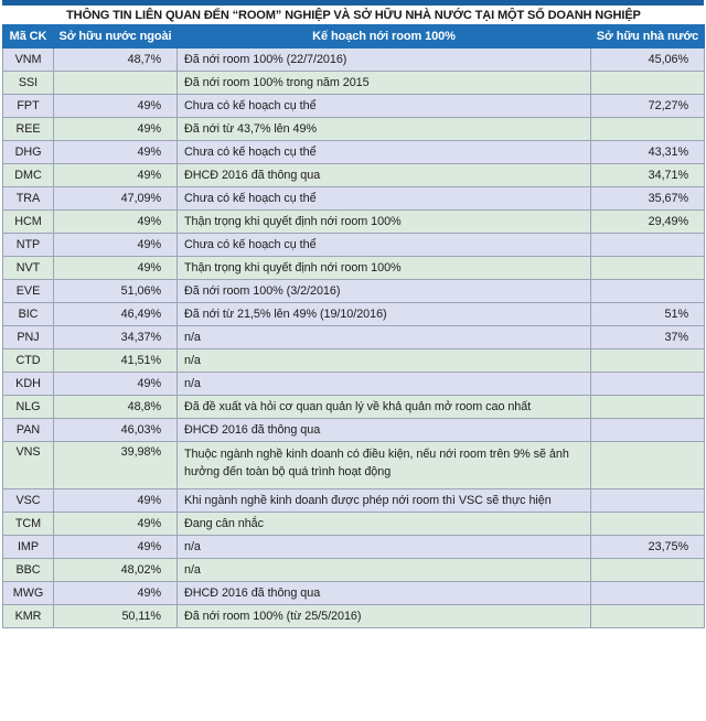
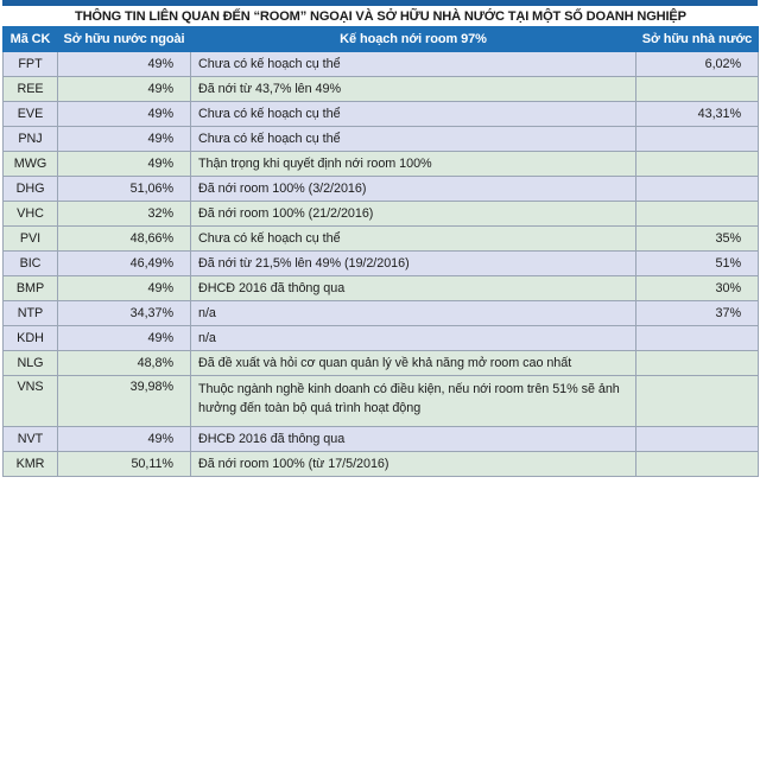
- THÔNG TIN LIÊN QUAN ĐẾN “ROOM” NGHIỆP VÀ SỞ HỮU NHÀ NƯỚC TẠI MỘT SỐ DOANH NGHIỆP
+ THÔNG TIN LIÊN QUAN ĐẾN “ROOM” NGOẠI VÀ SỞ HỮU NHÀ NƯỚC TẠI MỘT SỐ DOANH NGHIỆP
- Mã CK	Sở hữu nước ngoài	Kế hoạch nới room 100%	Sở hữu nhà nước
+ Mã CK	Sở hữu nước ngoài	Kế hoạch nới room 97%	Sở hữu nhà nước
- VNM	48,7%	Đã nới room 100% (22/7/2016)	45,06%
- SSI		Đã nới room 100% trong năm 2015
- FPT	49%	Chưa có kế hoạch cụ thể	72,27%
+ FPT	49%	Chưa có kế hoạch cụ thể	6,02%
  REE	49%	Đã nới từ 43,7% lên 49%
- DHG	49%	Chưa có kế hoạch cụ thể	43,31%
+ EVE	49%	Chưa có kế hoạch cụ thể	43,31%
- DMC	49%	ĐHCĐ 2016 đã thông qua	34,71%
- TRA	47,09%	Chưa có kế hoạch cụ thể	35,67%
- HCM	49%	Thận trọng khi quyết định nới room 100%	29,49%
- NTP	49%	Chưa có kế hoạch cụ thể
+ PNJ	49%	Chưa có kế hoạch cụ thể
- NVT	49%	Thận trọng khi quyết định nới room 100%
+ MWG	49%	Thận trọng khi quyết định nới room 100%
- EVE	51,06%	Đã nới room 100% (3/2/2016)
+ DHG	51,06%	Đã nới room 100% (3/2/2016)
+ VHC	32%	Đã nới room 100% (21/2/2016)
+ PVI	48,66%	Chưa có kế hoạch cụ thể	35%
- BIC	46,49%	Đã nới từ 21,5% lên 49% (19/10/2016)	51%
+ BIC	46,49%	Đã nới từ 21,5% lên 49% (19/2/2016)	51%
+ BMP	49%	ĐHCĐ 2016 đã thông qua	30%
- PNJ	34,37%	n/a	37%
+ NTP	34,37%	n/a	37%
- CTD	41,51%	n/a
  KDH	49%	n/a
- NLG	48,8%	Đã đề xuất và hỏi cơ quan quản lý về khả quản mở room cao nhất
+ NLG	48,8%	Đã đề xuất và hỏi cơ quan quản lý về khả năng mở room cao nhất
- PAN	46,03%	ĐHCĐ 2016 đã thông qua
- VNS	39,98%	Thuộc ngành nghề kinh doanh có điều kiện, nếu nới room trên 9% sẽ ảnh hưởng đến toàn bộ quá trình hoạt động
+ VNS	39,98%	Thuộc ngành nghề kinh doanh có điều kiện, nếu nới room trên 51% sẽ ảnh hưởng đến toàn bộ quá trình hoạt động
- VSC	49%	Khi ngành nghề kinh doanh được phép nới room thì VSC sẽ thực hiện
- TCM	49%	Đang cân nhắc
- IMP	49%	n/a	23,75%
- BBC	48,02%	n/a
- MWG	49%	ĐHCĐ 2016 đã thông qua
+ NVT	49%	ĐHCĐ 2016 đã thông qua
- KMR	50,11%	Đã nới room 100% (từ 25/5/2016)
+ KMR	50,11%	Đã nới room 100% (từ 17/5/2016)
